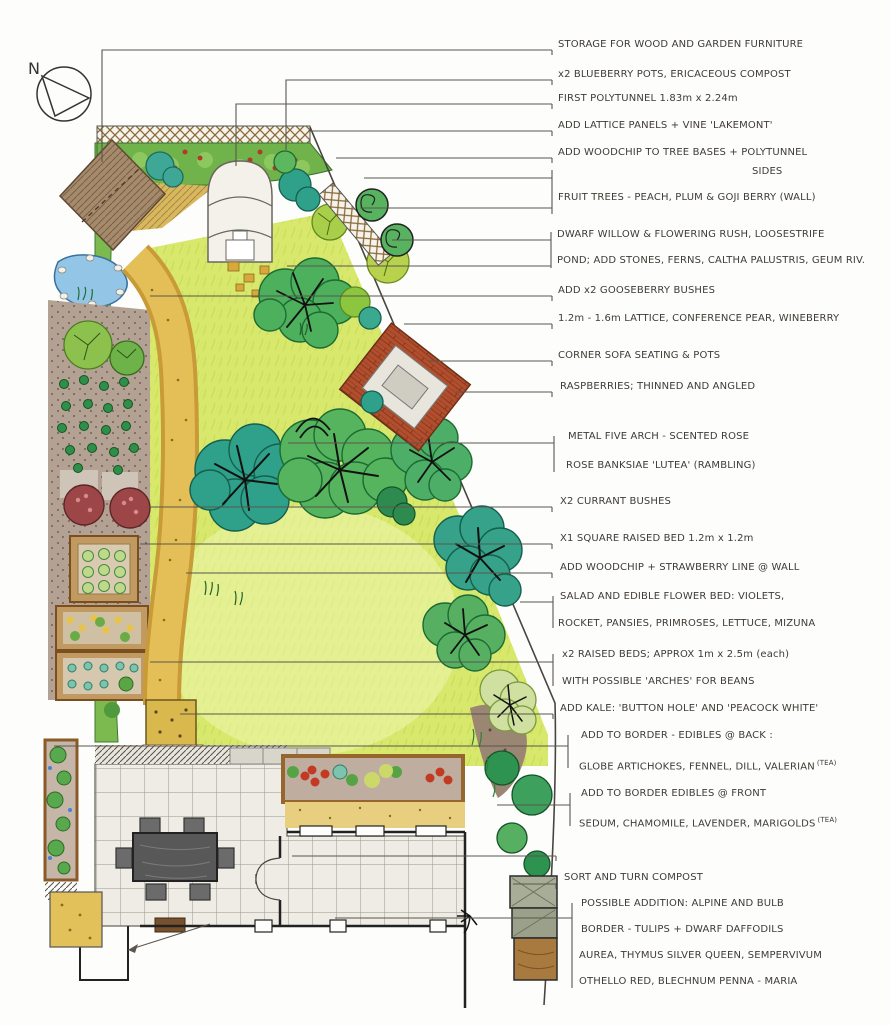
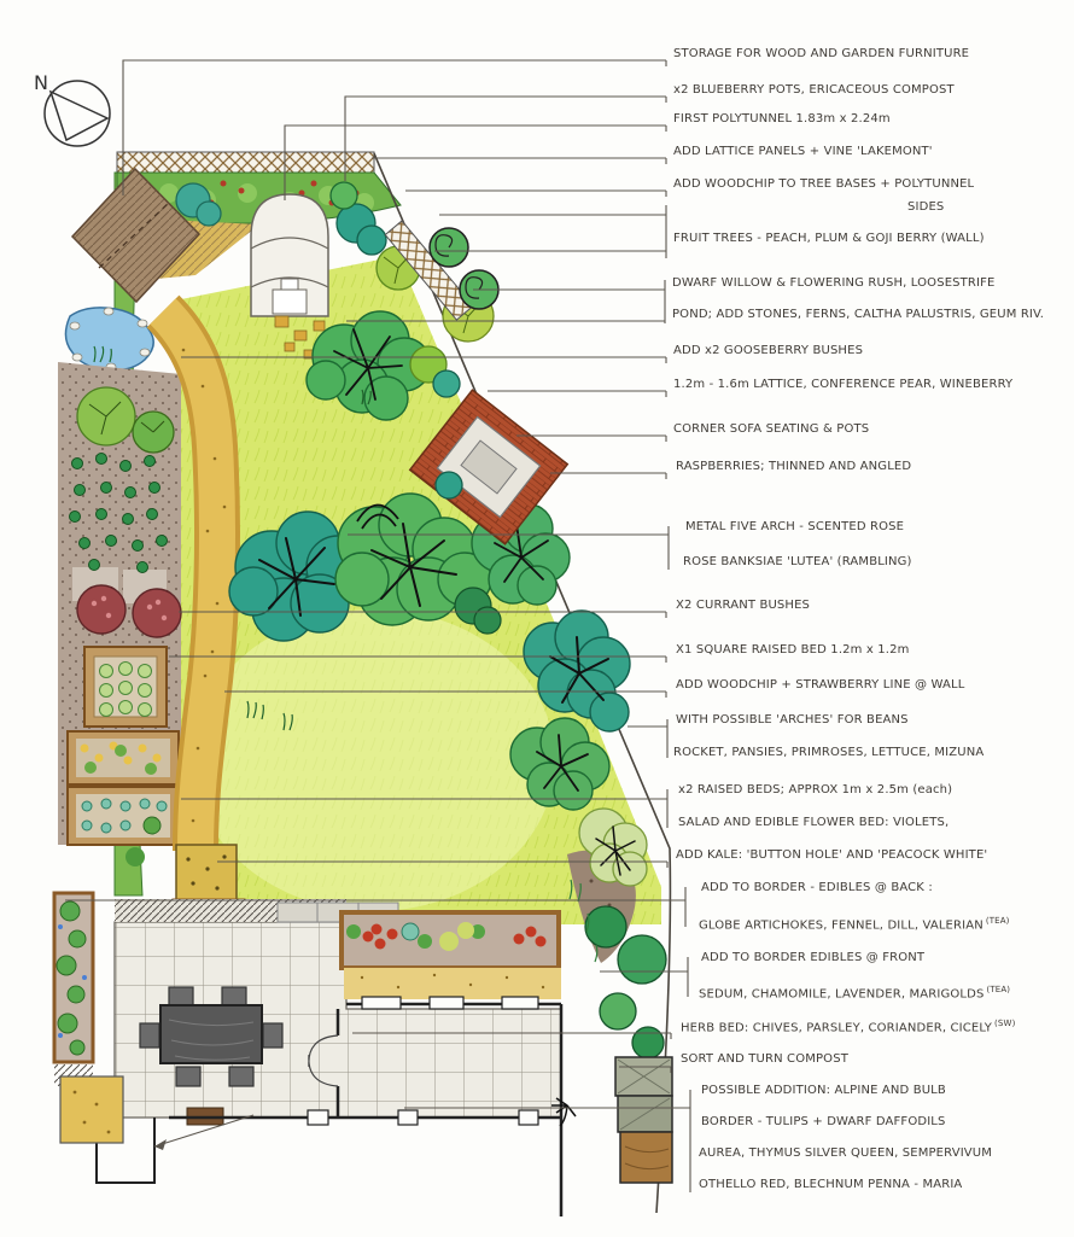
  N
  STORAGE FOR WOOD AND GARDEN FURNITURE
  x2 BLUEBERRY POTS, ERICACEOUS COMPOST
  FIRST POLYTUNNEL 1.83m x 2.24m
  ADD LATTICE PANELS + VINE 'LAKEMONT'
  ADD WOODCHIP TO TREE BASES + POLYTUNNEL
  SIDES
  FRUIT TREES - PEACH, PLUM & GOJI BERRY (WALL)
  DWARF WILLOW & FLOWERING RUSH, LOOSESTRIFE
  POND; ADD STONES, FERNS, CALTHA PALUSTRIS, GEUM RIV.
  ADD x2 GOOSEBERRY BUSHES
  1.2m - 1.6m LATTICE, CONFERENCE PEAR, WINEBERRY
  CORNER SOFA SEATING & POTS
  RASPBERRIES; THINNED AND ANGLED
  METAL FIVE ARCH - SCENTED ROSE
  ROSE BANKSIAE 'LUTEA' (RAMBLING)
  X2 CURRANT BUSHES
  X1 SQUARE RAISED BED 1.2m x 1.2m
  ADD WOODCHIP + STRAWBERRY LINE @ WALL
- SALAD AND EDIBLE FLOWER BED: VIOLETS,
+ WITH POSSIBLE 'ARCHES' FOR BEANS
  ROCKET, PANSIES, PRIMROSES, LETTUCE, MIZUNA
  x2 RAISED BEDS; APPROX 1m x 2.5m (each)
- WITH POSSIBLE 'ARCHES' FOR BEANS
+ SALAD AND EDIBLE FLOWER BED: VIOLETS,
  ADD KALE: 'BUTTON HOLE' AND 'PEACOCK WHITE'
  ADD TO BORDER - EDIBLES @ BACK :
  GLOBE ARTICHOKES, FENNEL, DILL, VALERIAN (TEA)
  ADD TO BORDER EDIBLES @ FRONT
  SEDUM, CHAMOMILE, LAVENDER, MARIGOLDS (TEA)
+ HERB BED: CHIVES, PARSLEY, CORIANDER, CICELY (SW)
  SORT AND TURN COMPOST
  POSSIBLE ADDITION: ALPINE AND BULB
  BORDER - TULIPS + DWARF DAFFODILS
  AUREA, THYMUS SILVER QUEEN, SEMPERVIVUM
  OTHELLO RED, BLECHNUM PENNA - MARIA
